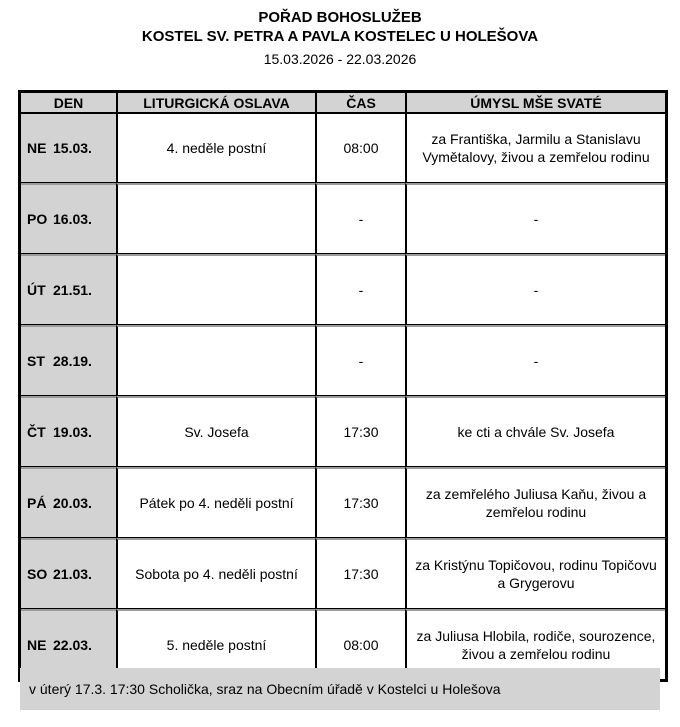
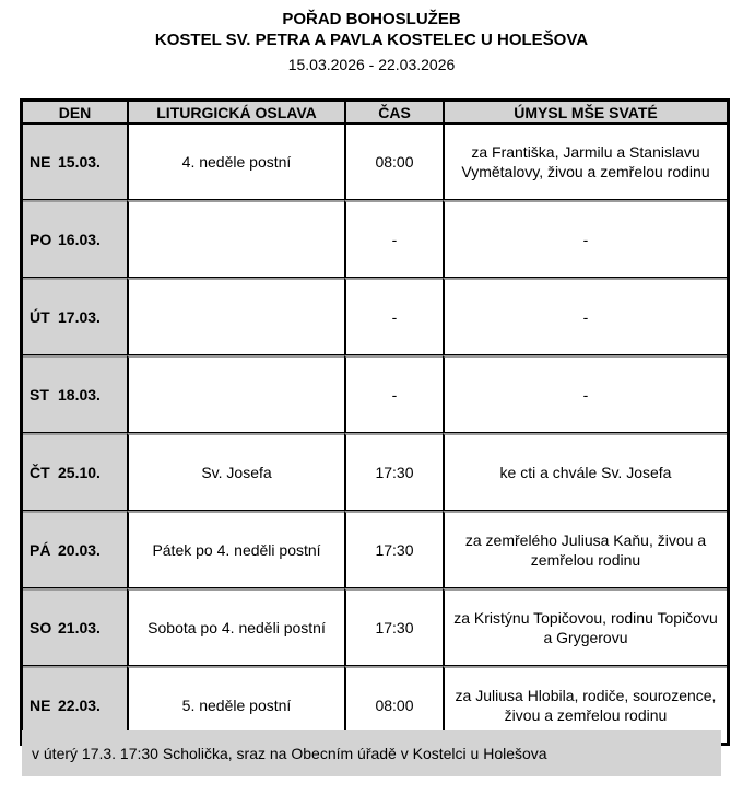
  POŘAD BOHOSLUŽEB
  KOSTEL SV. PETRA A PAVLA KOSTELEC U HOLEŠOVA
  15.03.2026 - 22.03.2026
  DEN	LITURGICKÁ OSLAVA	ČAS	ÚMYSL MŠE SVATÉ
  NE 15.03.	4. neděle postní	08:00	za Františka, Jarmilu a Stanislavu Vymětalovy, živou a zemřelou rodinu
  PO 16.03.		-	-
- ÚT 21.51.		-	-
+ ÚT 17.03.		-	-
- ST 28.19.		-	-
+ ST 18.03.		-	-
- ČT 19.03.	Sv. Josefa	17:30	ke cti a chvále Sv. Josefa
+ ČT 25.10.	Sv. Josefa	17:30	ke cti a chvále Sv. Josefa
  PÁ 20.03.	Pátek po 4. neděli postní	17:30	za zemřelého Juliusa Kaňu, živou a zemřelou rodinu
  SO 21.03.	Sobota po 4. neděli postní	17:30	za Kristýnu Topičovou, rodinu Topičovu a Grygerovu
  NE 22.03.	5. neděle postní	08:00	za Juliusa Hlobila, rodiče, sourozence, živou a zemřelou rodinu
  v úterý 17.3. 17:30 Scholička, sraz na Obecním úřadě v Kostelci u Holešova
